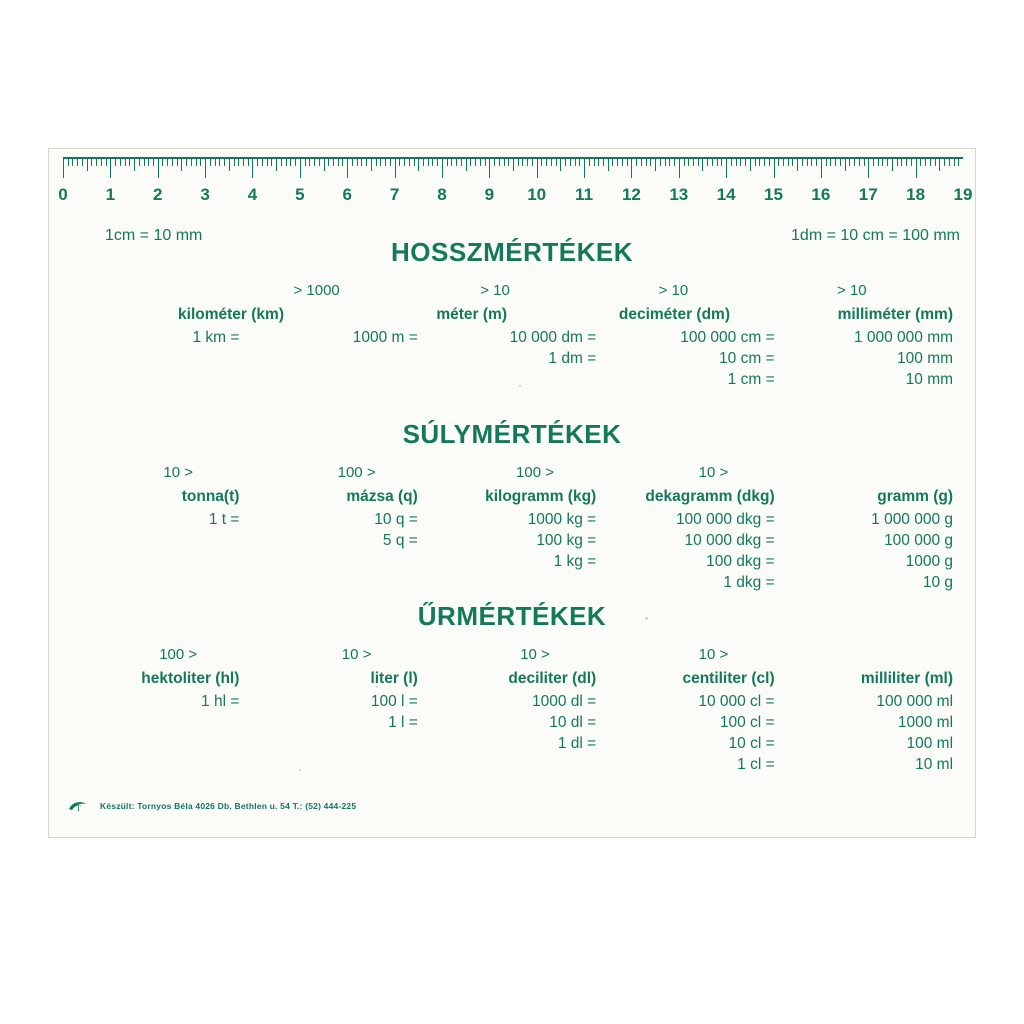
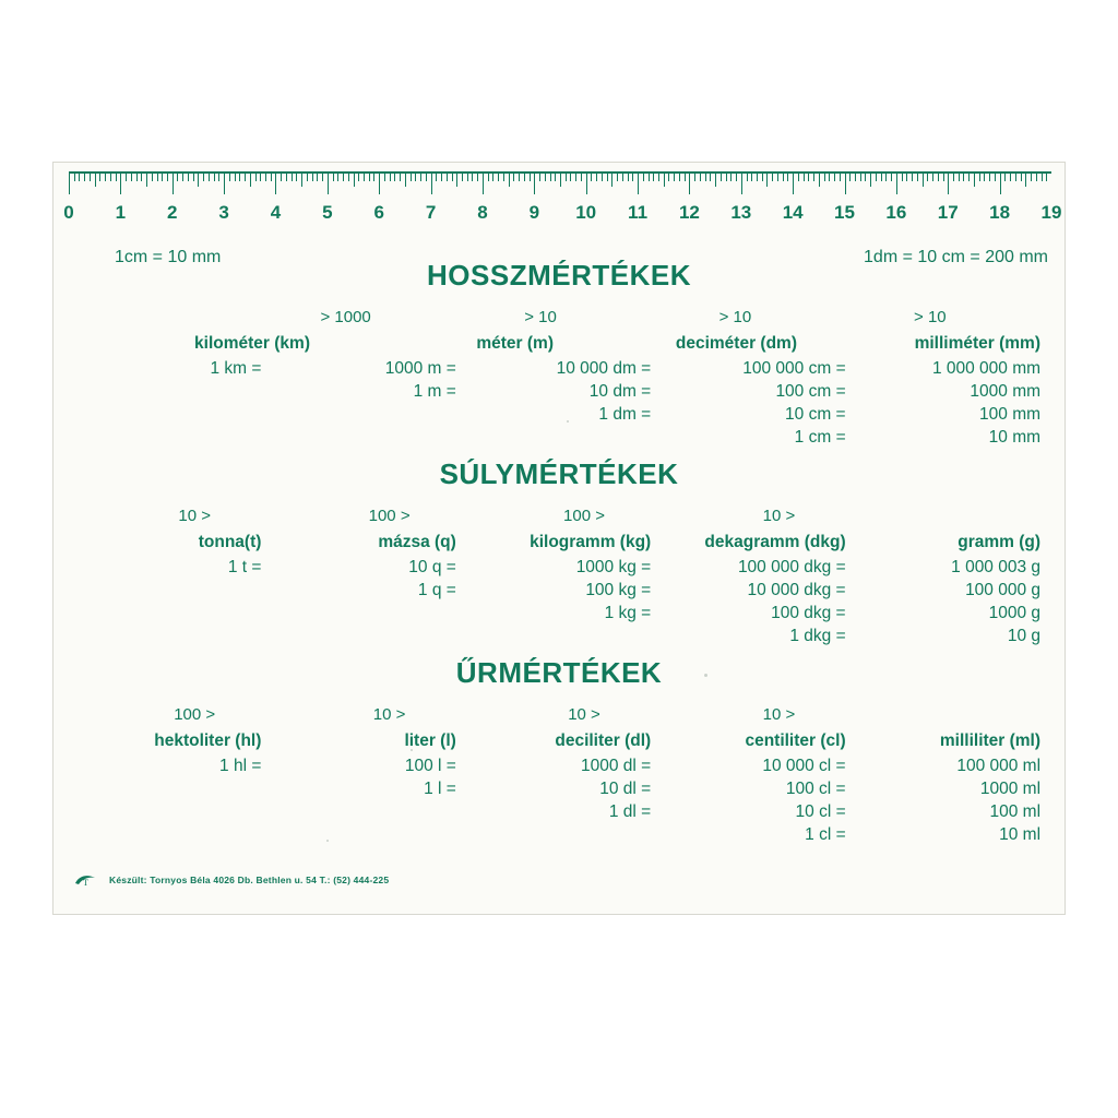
  0
  1
  2
  3
  4
  5
  6
  7
  8
  9
  10
  11
  12
  13
  14
  15
  16
  17
  18
  19
  1cm = 10 mm
- 1dm = 10 cm = 100 mm
+ 1dm = 10 cm = 200 mm
  HOSSZMÉRTÉKEK
  > 1000
  > 10
  > 10
  > 10
  kilométer (km)
  méter (m)
  deciméter (dm)
  milliméter (mm)
  1 km =
  1000 m =
  10 000 dm =
  100 000 cm =
  1 000 000 mm
+ 1 m =
+ 10 dm =
+ 100 cm =
+ 1000 mm
  1 dm =
  10 cm =
  100 mm
  1 cm =
  10 mm
  SÚLYMÉRTÉKEK
  10 >
  100 >
  100 >
  10 >
  tonna(t)
  mázsa (q)
  kilogramm (kg)
  dekagramm (dkg)
  gramm (g)
  1 t =
  10 q =
  1000 kg =
  100 000 dkg =
- 1 000 000 g
+ 1 000 003 g
- 5 q =
+ 1 q =
  100 kg =
  10 000 dkg =
  100 000 g
  1 kg =
  100 dkg =
  1000 g
  1 dkg =
  10 g
  ŰRMÉRTÉKEK
  100 >
  10 >
  10 >
  10 >
  hektoliter (hl)
  liter (l)
  deciliter (dl)
  centiliter (cl)
  milliliter (ml)
  1 hl =
  100 l =
  1000 dl =
  10 000 cl =
  100 000 ml
  1 l =
  10 dl =
  100 cl =
  1000 ml
  1 dl =
  10 cl =
  100 ml
  1 cl =
  10 ml
  T
  Készült: Tornyos Béla 4026 Db. Bethlen u. 54 T.: (52) 444-225
